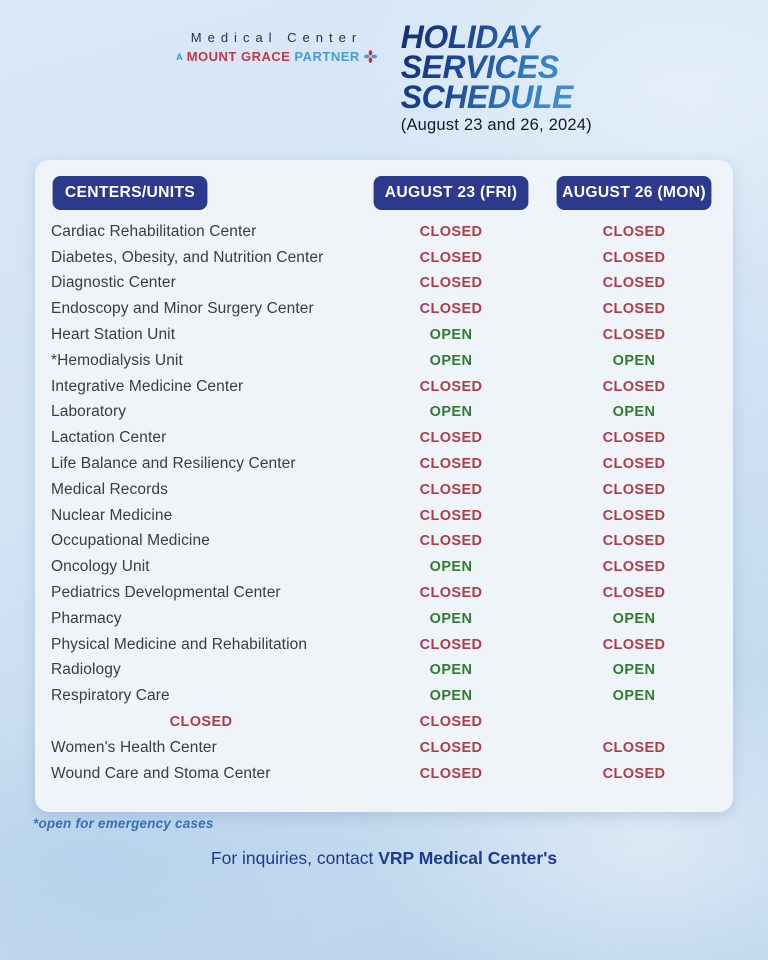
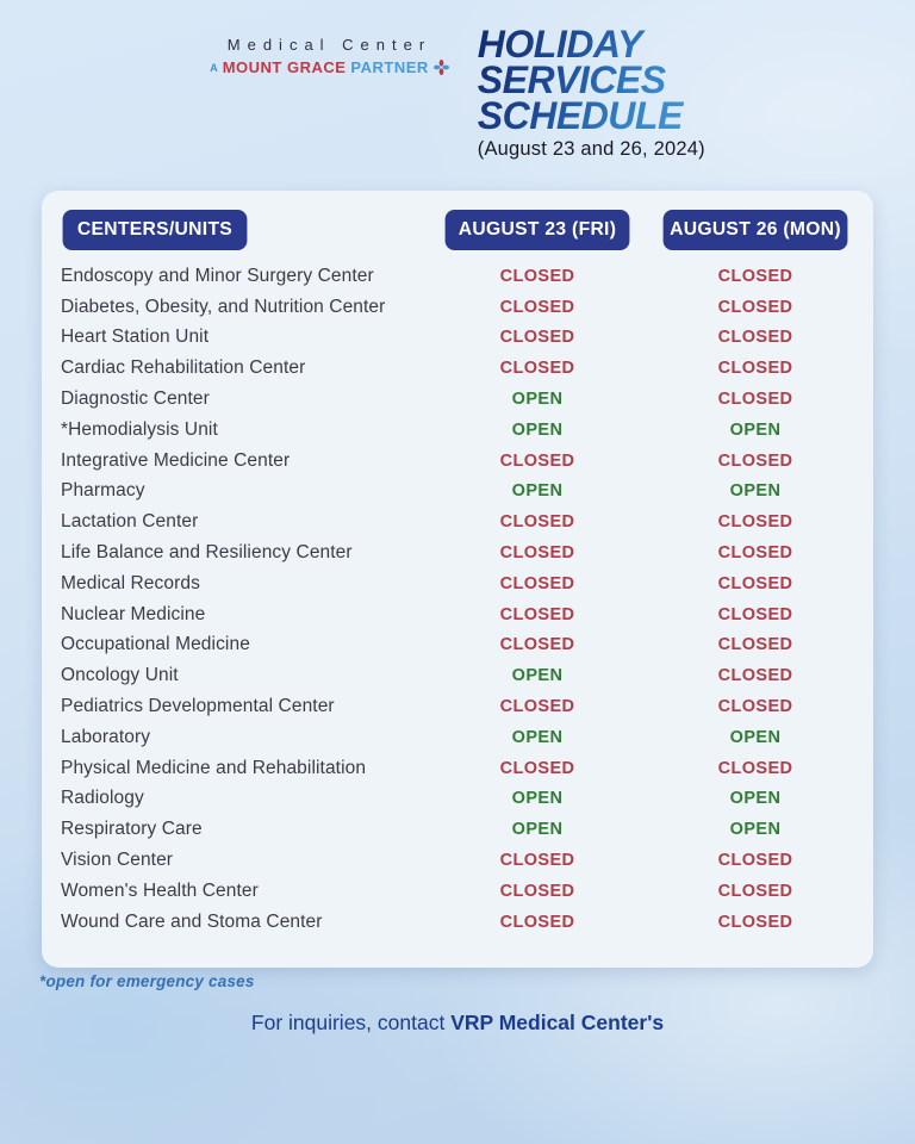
  Medical Center
  A
  MOUNT GRACE
  PARTNER
  HOLIDAY
  SERVICES
  SCHEDULE
  (August 23 and 26, 2024)
  CENTERS/UNITS
  AUGUST 23 (FRI)
  AUGUST 26 (MON)
- Cardiac Rehabilitation Center
+ Endoscopy and Minor Surgery Center
  CLOSED
  CLOSED
  Diabetes, Obesity, and Nutrition Center
  CLOSED
  CLOSED
- Diagnostic Center
+ Heart Station Unit
  CLOSED
  CLOSED
- Endoscopy and Minor Surgery Center
+ Cardiac Rehabilitation Center
  CLOSED
  CLOSED
- Heart Station Unit
+ Diagnostic Center
  OPEN
  CLOSED
  *Hemodialysis Unit
  OPEN
  OPEN
  Integrative Medicine Center
  CLOSED
  CLOSED
- Laboratory
+ Pharmacy
  OPEN
  OPEN
  Lactation Center
  CLOSED
  CLOSED
  Life Balance and Resiliency Center
  CLOSED
  CLOSED
  Medical Records
  CLOSED
  CLOSED
  Nuclear Medicine
  CLOSED
  CLOSED
  Occupational Medicine
  CLOSED
  CLOSED
  Oncology Unit
  OPEN
  CLOSED
  Pediatrics Developmental Center
  CLOSED
  CLOSED
- Pharmacy
+ Laboratory
  OPEN
  OPEN
  Physical Medicine and Rehabilitation
  CLOSED
  CLOSED
  Radiology
  OPEN
  OPEN
  Respiratory Care
  OPEN
  OPEN
+ Vision Center
  CLOSED
  CLOSED
  Women's Health Center
  CLOSED
  CLOSED
  Wound Care and Stoma Center
  CLOSED
  CLOSED
  *open for emergency cases
  For inquiries, contact VRP Medical Center's
